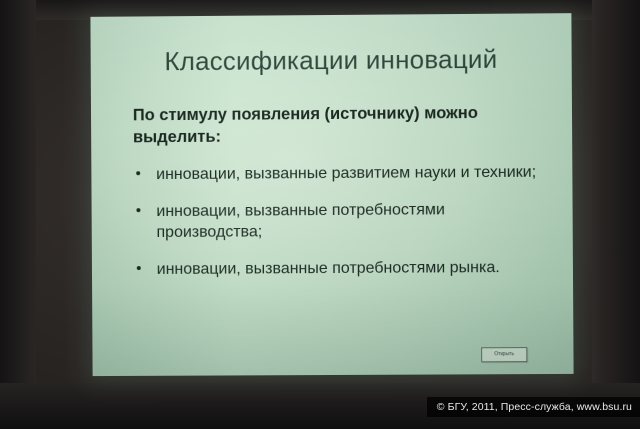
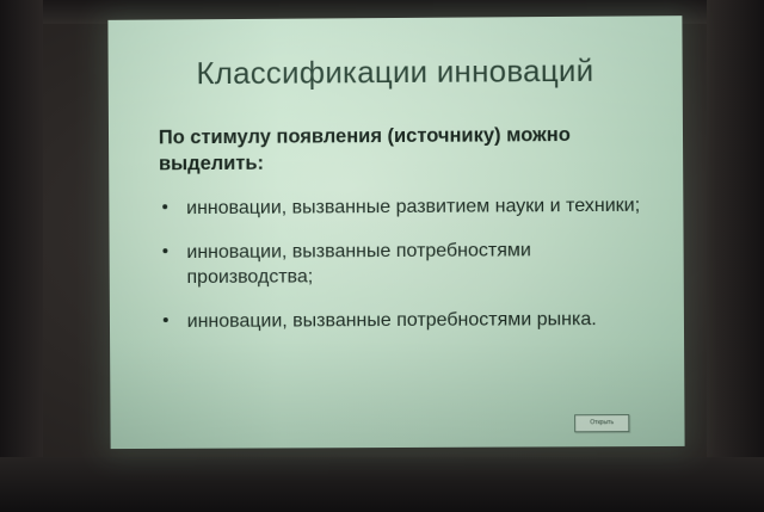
- © БГУ, 2011, Пресс-служба, www.bsu.ru
